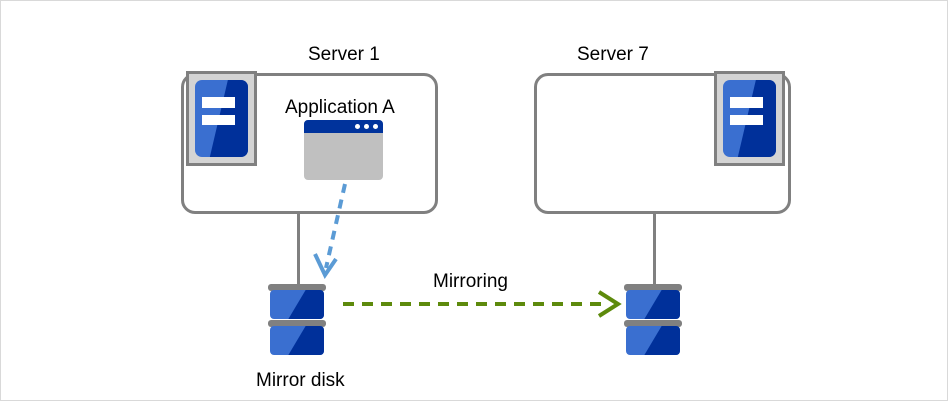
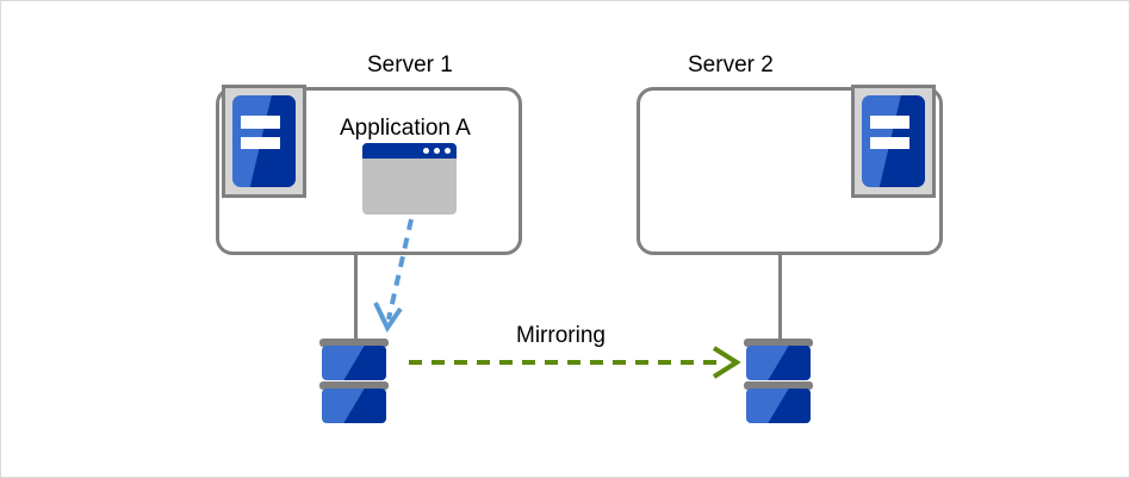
  Server 1
  Application A
- Server 7
+ Server 2
- Mirror disk
  Mirroring
